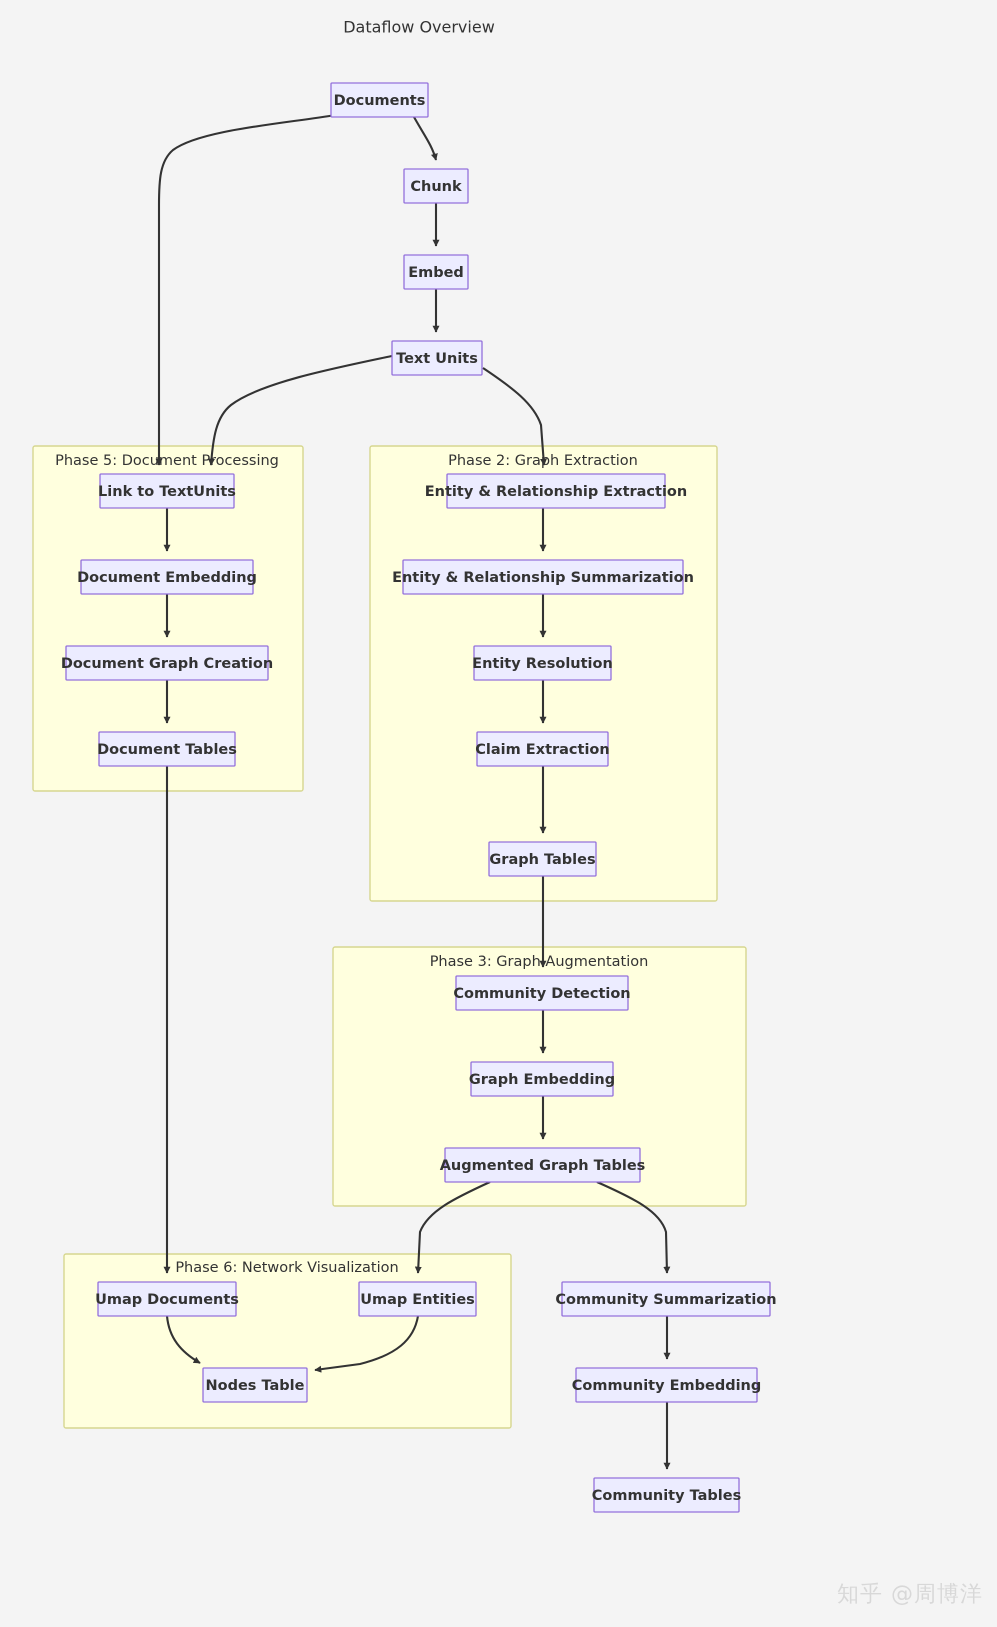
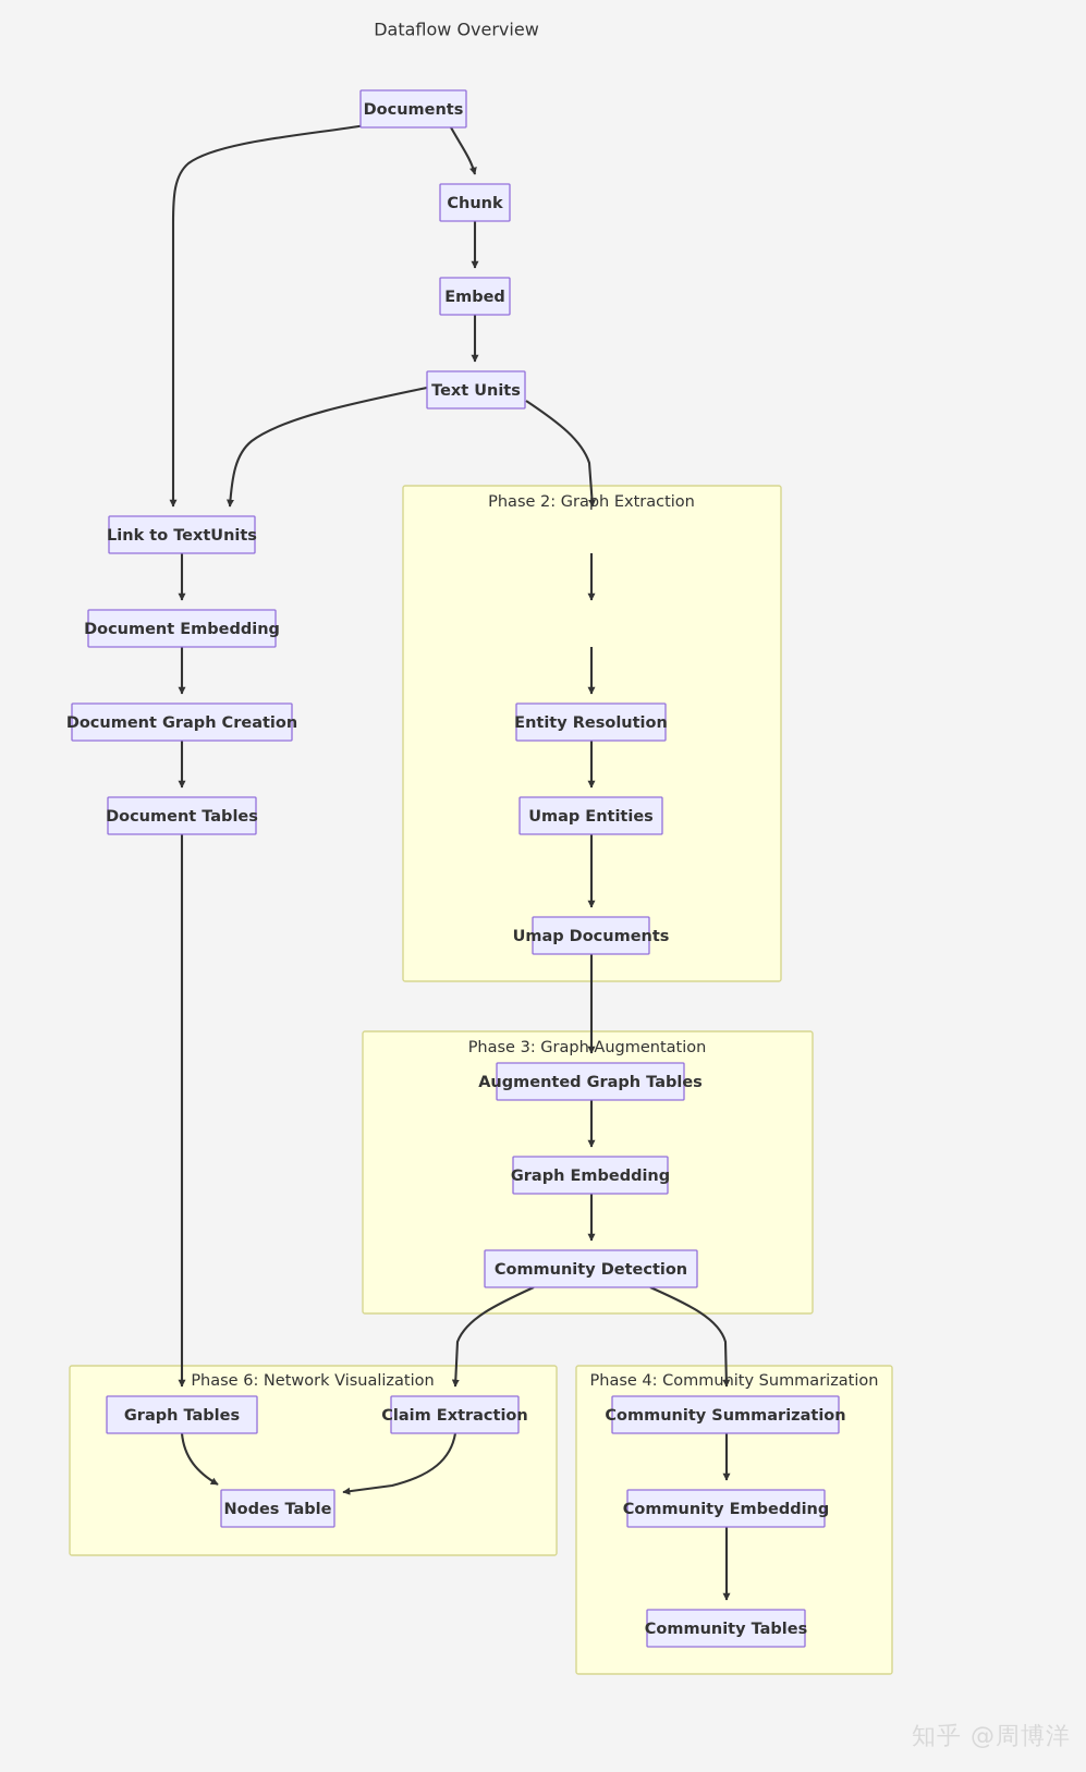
  Dataflow Overview
- Phase 5: Document Processing
  Phase 2: Graph Extraction
  Phase 3: Graph Augmentation
  Phase 6: Network Visualization
+ Phase 4: Community Summarization
  Documents
  Chunk
  Embed
  Text Units
  Link to TextUnits
  Document Embedding
  Document Graph Creation
  Document Tables
- Entity & Relationship Extraction
- Entity & Relationship Summarization
  Entity Resolution
- Claim Extraction
+ Umap Entities
- Graph Tables
+ Umap Documents
- Community Detection
+ Augmented Graph Tables
  Graph Embedding
- Augmented Graph Tables
+ Community Detection
- Umap Documents
+ Graph Tables
- Umap Entities
+ Claim Extraction
  Nodes Table
  Community Summarization
  Community Embedding
  Community Tables
  知乎 @周博洋
